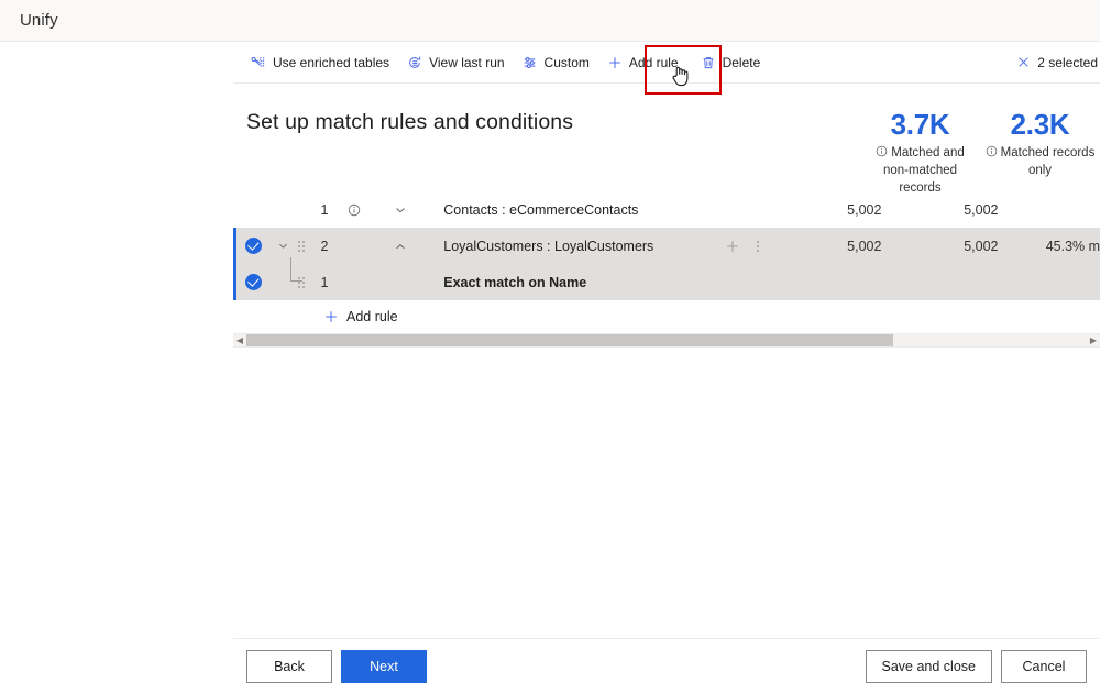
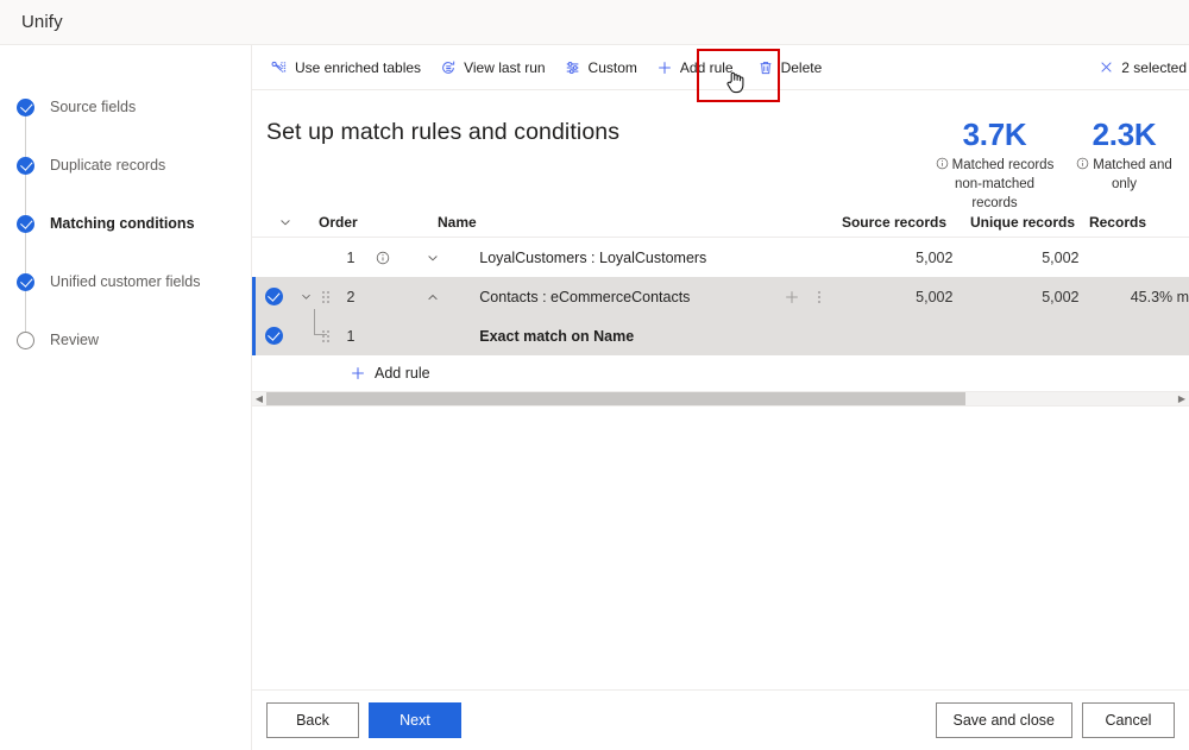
  Unify
+ Source fields
+ Duplicate records
+ Matching conditions
+ Unified customer fields
+ Review
  Use enriched tables
  View last run
  Custom
  Add rule
  Delete
  2 selected
  Set up match rules and conditions
  3.7K
- Matched and
+ Matched records
  non-matched records
  2.3K
- Matched records
+ Matched and
  only
+ Order
+ Name
+ Source records
+ Unique records
+ Records
  1
- Contacts : eCommerceContacts
+ LoyalCustomers : LoyalCustomers
  5,002
  5,002
  2
- LoyalCustomers : LoyalCustomers
+ Contacts : eCommerceContacts
  5,002
  5,002
  45.3% m
  1
  Exact match on Name
  Add rule
  ◀
  ▶
  Back
  Next
  Save and close
  Cancel
